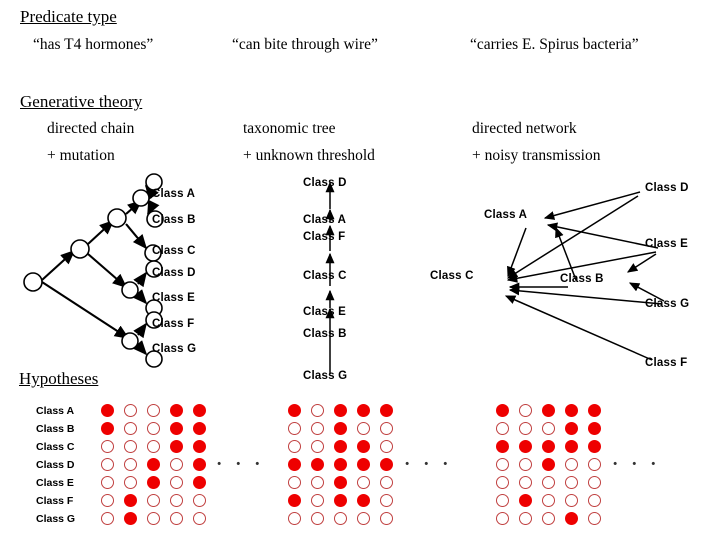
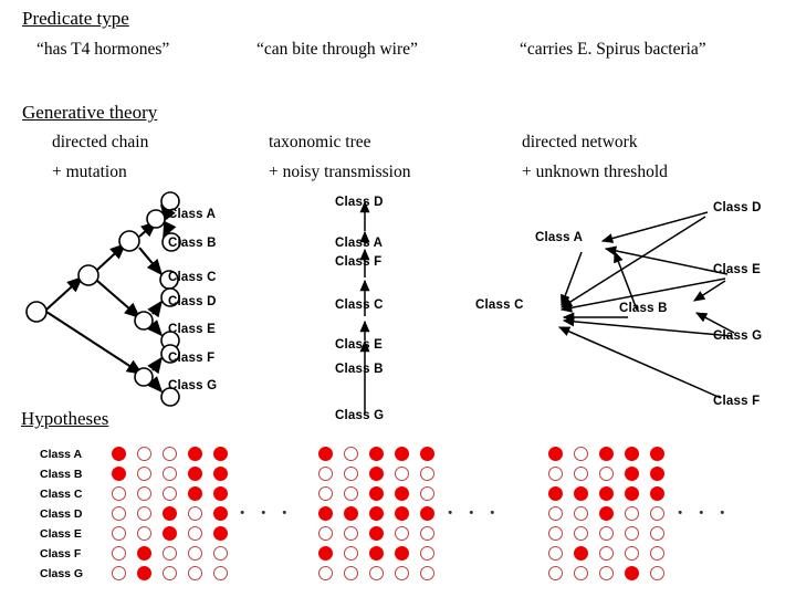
  Predicate type
  “has T4 hormones”
  “can bite through wire”
  “carries E. Spirus bacteria”
  Generative theory
  directed chain
  + mutation
  taxonomic tree
- + unknown threshold
+ + noisy transmission
  directed network
- + noisy transmission
+ + unknown threshold
  Class A
  Class B
  Class C
  Class D
  Class E
  Class F
  Class G
  Class D
  Class A
  Class F
  Class C
  Class E
  Class B
  Class G
  Class D
  Class A
  Class E
  Class C
  Class B
  Class G
  Class F
  Hypotheses
  Class A
  Class B
  Class C
  Class D
  Class E
  Class F
  Class G
  · · ·
  · · ·
  · · ·
